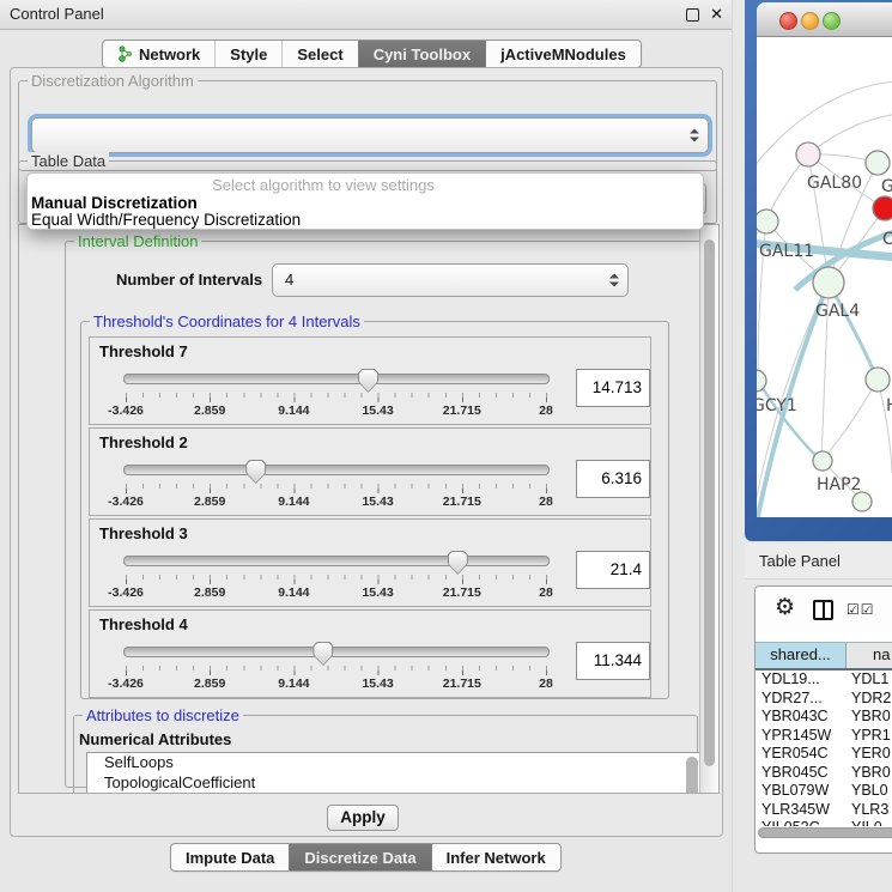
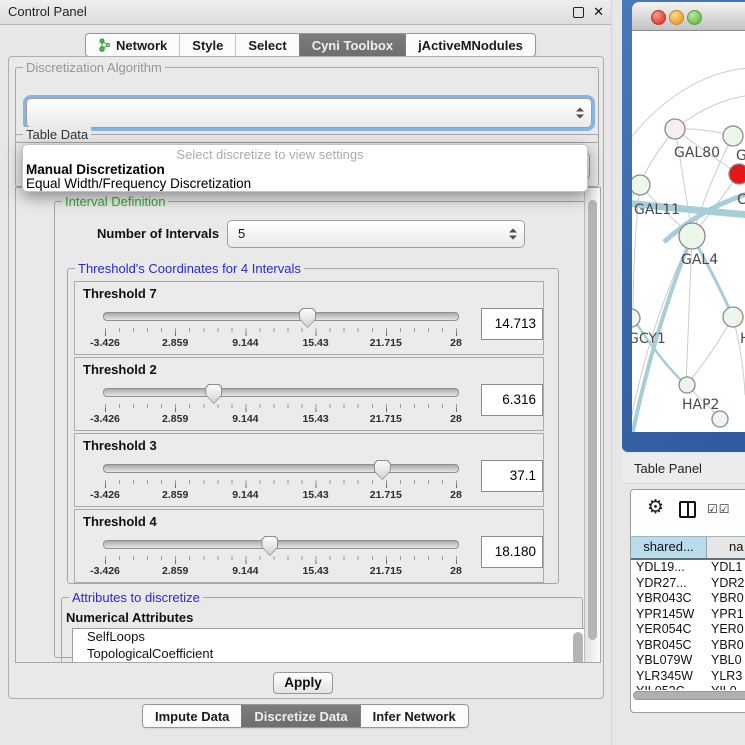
  Control Panel
  ✕
  Network
  Style
  Select
  Cyni Toolbox
  jActiveMNodules
  Discretization Algorithm
- Select algorithm to view settings
+ Select discretize to view settings
  Manual Discretization
  Equal Width/Frequency Discretization
  Table Data
  Interval Definition
  Number of Intervals
- 4
+ 5
  Threshold's Coordinates for 4 Intervals
  Threshold 7
  -3.426
  2.859
  9.144
  15.43
  21.715
  28
  14.713
  Threshold 2
  -3.426
  2.859
  9.144
  15.43
  21.715
  28
  6.316
  Threshold 3
  -3.426
  2.859
  9.144
  15.43
  21.715
  28
- 21.4
+ 37.1
  Threshold 4
  -3.426
  2.859
  9.144
  15.43
  21.715
  28
- 11.344
+ 18.180
  Attributes to discretize
  Numerical Attributes
  SelfLoops
  TopologicalCoefficient
  Apply
  Impute Data
  Discretize Data
  Infer Network
  GAL80
  C
  GAL11
  GAL4
  GCY1
  HAP2
  Table Panel
  ⚙
  ☑☑
  shared...
  na
  YDL19...
  YDL1
  YDR27...
  YDR2
  YBR043C
  YBR0
  YPR145W
  YPR1
  YER054C
  YER0
  YBR045C
  YBR0
  YBL079W
  YBL0
  YLR345W
  YLR3
